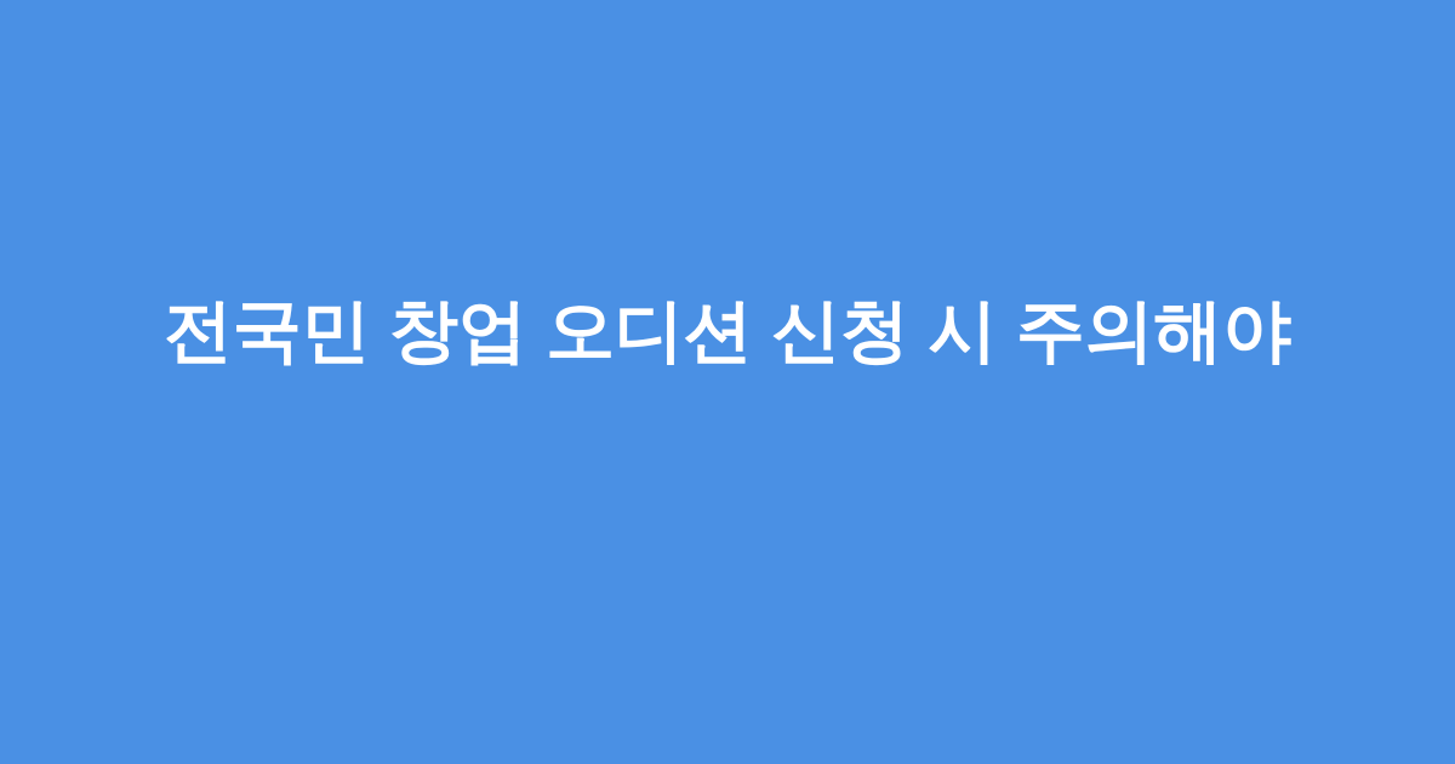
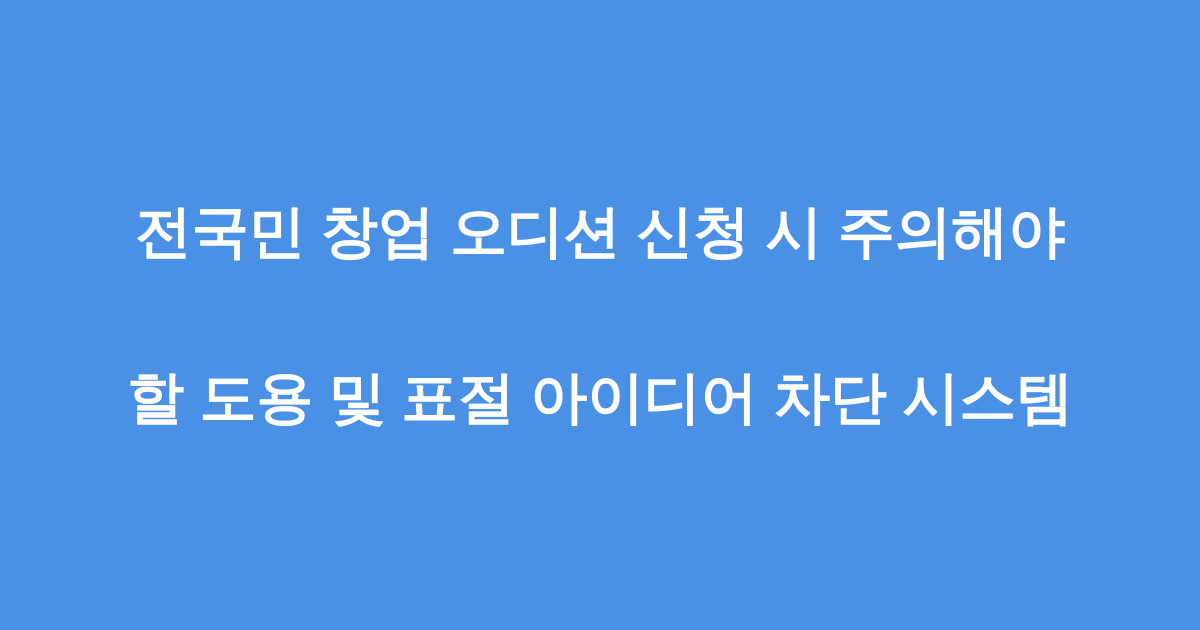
  전국민 창업 오디션 신청 시 주의해야
+ 할 도용 및 표절 아이디어 차단 시스템
